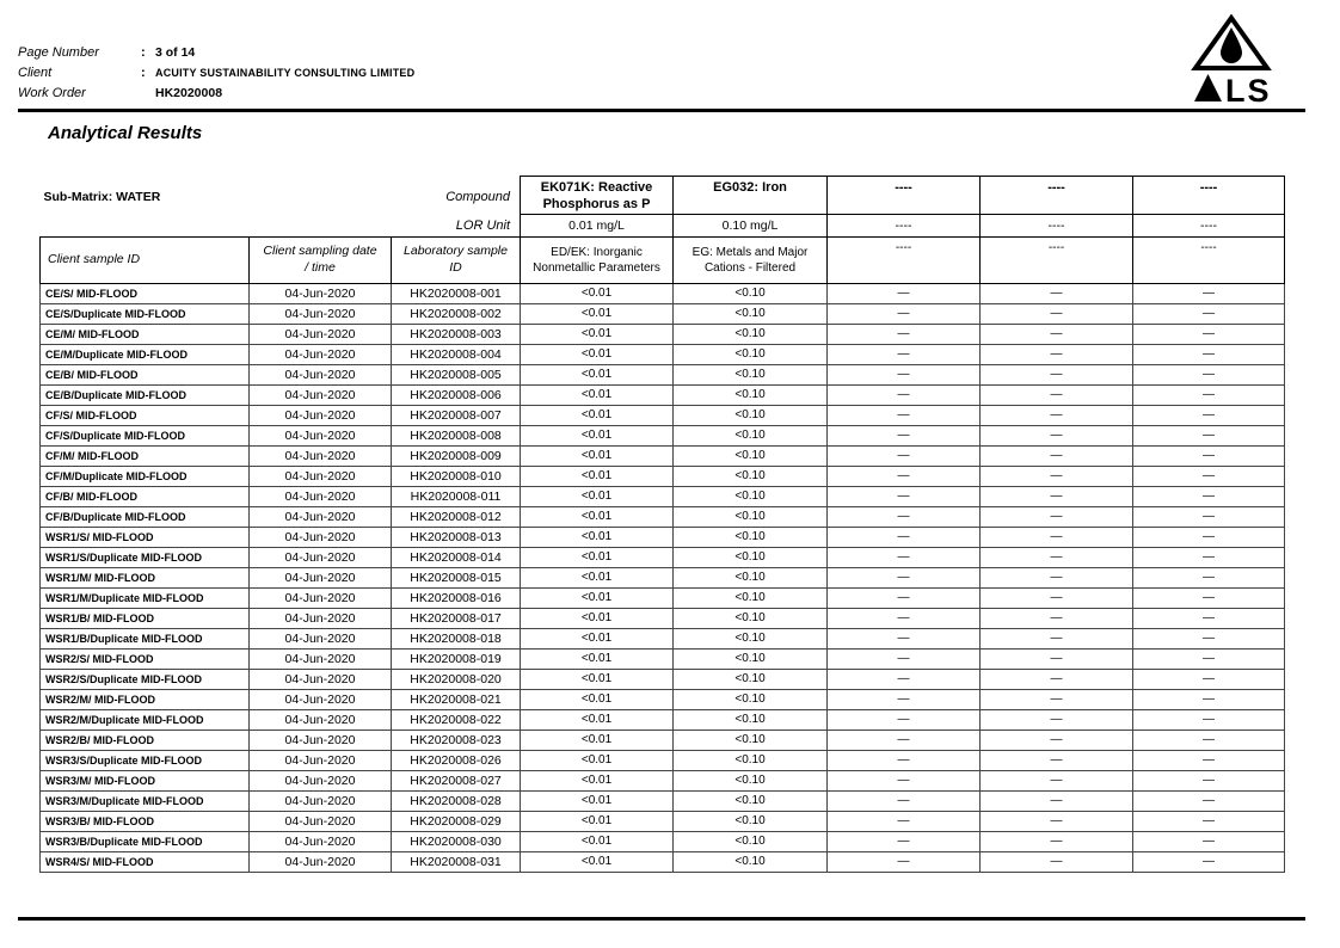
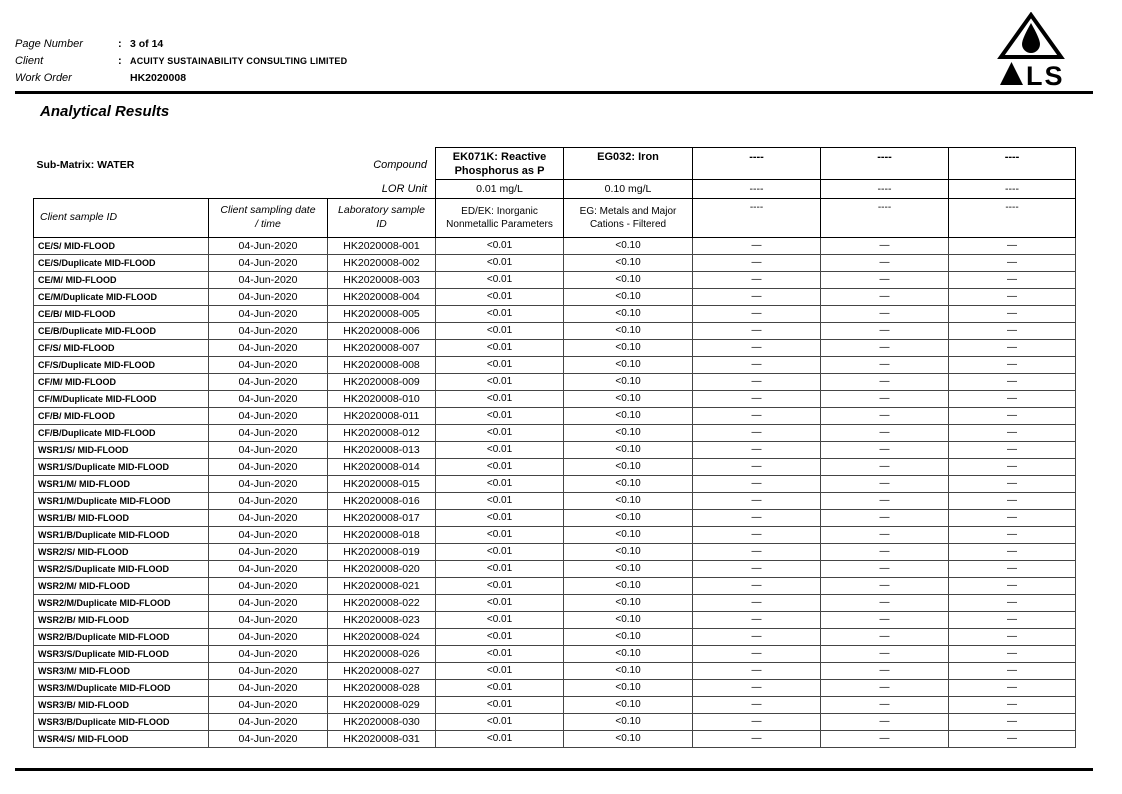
  Page Number
  :
  3 of 14
  Client
  :
  ACUITY SUSTAINABILITY CONSULTING LIMITED
  Work Order
  HK2020008
  LS
  Analytical Results
  Sub-Matrix: WATER Compound	EK071K: Reactive Phosphorus as P	EG032: Iron	----	----	----
  LOR Unit	0.01 mg/L	0.10 mg/L	----	----	----
  Client sample ID	Client sampling date / time	Laboratory sample ID	ED/EK: Inorganic Nonmetallic Parameters	EG: Metals and Major Cations - Filtered	----	----	----
  CE/S/ MID-FLOOD	04-Jun-2020	HK2020008-001	<0.01	<0.10	—	—	—
  CE/S/Duplicate MID-FLOOD	04-Jun-2020	HK2020008-002	<0.01	<0.10	—	—	—
  CE/M/ MID-FLOOD	04-Jun-2020	HK2020008-003	<0.01	<0.10	—	—	—
  CE/M/Duplicate MID-FLOOD	04-Jun-2020	HK2020008-004	<0.01	<0.10	—	—	—
  CE/B/ MID-FLOOD	04-Jun-2020	HK2020008-005	<0.01	<0.10	—	—	—
  CE/B/Duplicate MID-FLOOD	04-Jun-2020	HK2020008-006	<0.01	<0.10	—	—	—
  CF/S/ MID-FLOOD	04-Jun-2020	HK2020008-007	<0.01	<0.10	—	—	—
  CF/S/Duplicate MID-FLOOD	04-Jun-2020	HK2020008-008	<0.01	<0.10	—	—	—
  CF/M/ MID-FLOOD	04-Jun-2020	HK2020008-009	<0.01	<0.10	—	—	—
  CF/M/Duplicate MID-FLOOD	04-Jun-2020	HK2020008-010	<0.01	<0.10	—	—	—
  CF/B/ MID-FLOOD	04-Jun-2020	HK2020008-011	<0.01	<0.10	—	—	—
  CF/B/Duplicate MID-FLOOD	04-Jun-2020	HK2020008-012	<0.01	<0.10	—	—	—
  WSR1/S/ MID-FLOOD	04-Jun-2020	HK2020008-013	<0.01	<0.10	—	—	—
  WSR1/S/Duplicate MID-FLOOD	04-Jun-2020	HK2020008-014	<0.01	<0.10	—	—	—
  WSR1/M/ MID-FLOOD	04-Jun-2020	HK2020008-015	<0.01	<0.10	—	—	—
  WSR1/M/Duplicate MID-FLOOD	04-Jun-2020	HK2020008-016	<0.01	<0.10	—	—	—
  WSR1/B/ MID-FLOOD	04-Jun-2020	HK2020008-017	<0.01	<0.10	—	—	—
  WSR1/B/Duplicate MID-FLOOD	04-Jun-2020	HK2020008-018	<0.01	<0.10	—	—	—
  WSR2/S/ MID-FLOOD	04-Jun-2020	HK2020008-019	<0.01	<0.10	—	—	—
  WSR2/S/Duplicate MID-FLOOD	04-Jun-2020	HK2020008-020	<0.01	<0.10	—	—	—
  WSR2/M/ MID-FLOOD	04-Jun-2020	HK2020008-021	<0.01	<0.10	—	—	—
  WSR2/M/Duplicate MID-FLOOD	04-Jun-2020	HK2020008-022	<0.01	<0.10	—	—	—
  WSR2/B/ MID-FLOOD	04-Jun-2020	HK2020008-023	<0.01	<0.10	—	—	—
+ WSR2/B/Duplicate MID-FLOOD	04-Jun-2020	HK2020008-024	<0.01	<0.10	—	—	—
  WSR3/S/Duplicate MID-FLOOD	04-Jun-2020	HK2020008-026	<0.01	<0.10	—	—	—
  WSR3/M/ MID-FLOOD	04-Jun-2020	HK2020008-027	<0.01	<0.10	—	—	—
  WSR3/M/Duplicate MID-FLOOD	04-Jun-2020	HK2020008-028	<0.01	<0.10	—	—	—
  WSR3/B/ MID-FLOOD	04-Jun-2020	HK2020008-029	<0.01	<0.10	—	—	—
  WSR3/B/Duplicate MID-FLOOD	04-Jun-2020	HK2020008-030	<0.01	<0.10	—	—	—
  WSR4/S/ MID-FLOOD	04-Jun-2020	HK2020008-031	<0.01	<0.10	—	—	—
